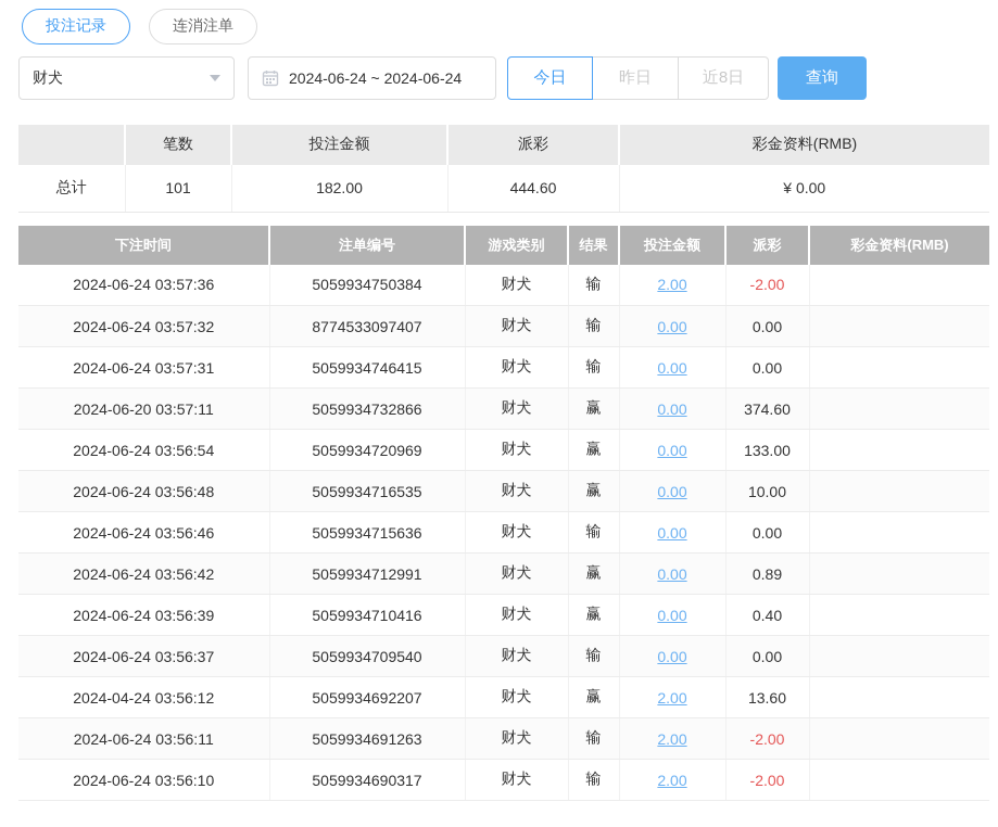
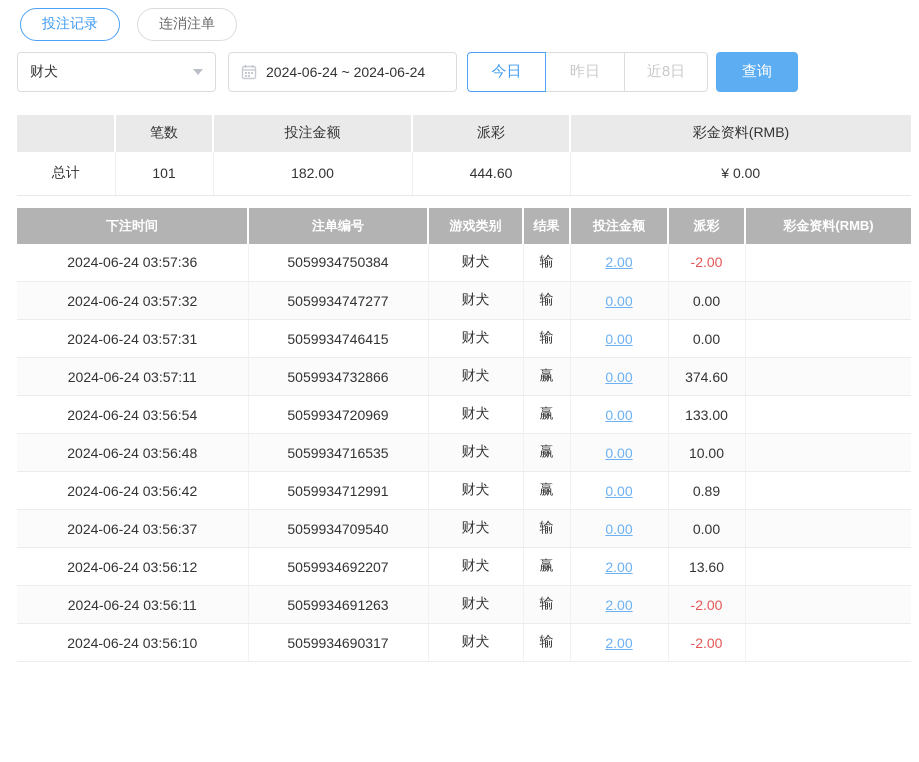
  投注记录
  连消注单
  财犬
  2024-06-24 ~ 2024-06-24
  今日
  昨日
  近8日
  查询
  	笔数	投注金额	派彩	彩金资料(RMB)
  总计	101	182.00	444.60	¥ 0.00
  下注时间	注单编号	游戏类别	结果	投注金额	派彩	彩金资料(RMB)
  2024-06-24 03:57:36	5059934750384	财犬	输	2.00	-2.00
- 2024-06-24 03:57:32	8774533097407	财犬	输	0.00	0.00
+ 2024-06-24 03:57:32	5059934747277	财犬	输	0.00	0.00
  2024-06-24 03:57:31	5059934746415	财犬	输	0.00	0.00
- 2024-06-20 03:57:11	5059934732866	财犬	赢	0.00	374.60
+ 2024-06-24 03:57:11	5059934732866	财犬	赢	0.00	374.60
  2024-06-24 03:56:54	5059934720969	财犬	赢	0.00	133.00
  2024-06-24 03:56:48	5059934716535	财犬	赢	0.00	10.00
- 2024-06-24 03:56:46	5059934715636	财犬	输	0.00	0.00
  2024-06-24 03:56:42	5059934712991	财犬	赢	0.00	0.89
- 2024-06-24 03:56:39	5059934710416	财犬	赢	0.00	0.40
  2024-06-24 03:56:37	5059934709540	财犬	输	0.00	0.00
- 2024-04-24 03:56:12	5059934692207	财犬	赢	2.00	13.60
+ 2024-06-24 03:56:12	5059934692207	财犬	赢	2.00	13.60
  2024-06-24 03:56:11	5059934691263	财犬	输	2.00	-2.00
  2024-06-24 03:56:10	5059934690317	财犬	输	2.00	-2.00
